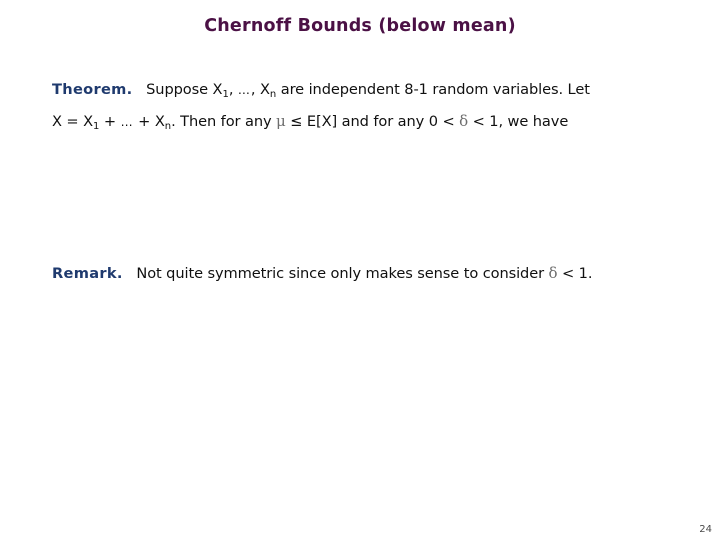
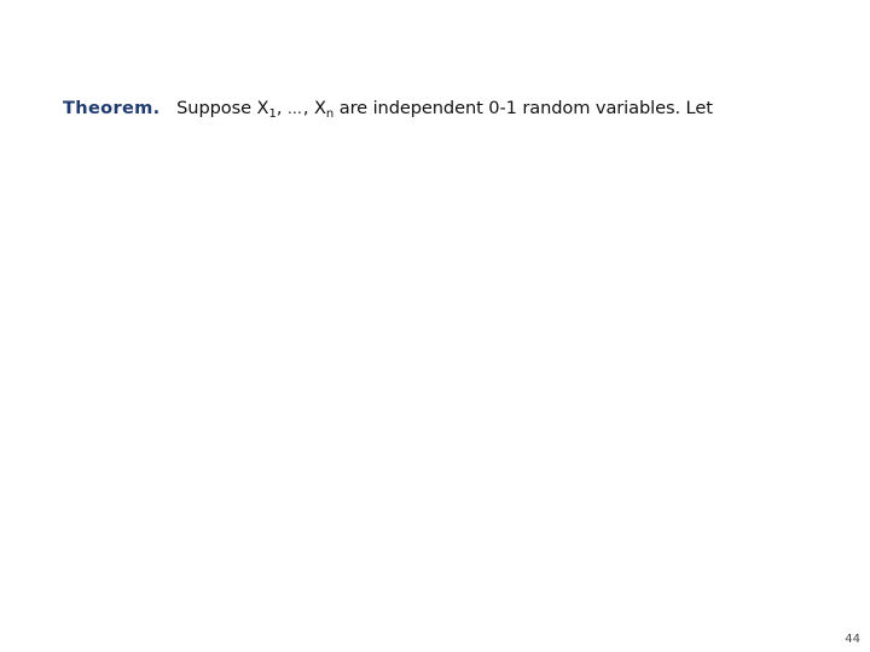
- Chernoff Bounds (below mean)
- Theorem. Suppose X1, …, Xn are independent 8-1 random variables. Let
+ Theorem. Suppose X1, …, Xn are independent 0-1 random variables. Let
- X = X1 + … + Xn. Then for any μ ≤ E[X] and for any 0 < δ < 1, we have
- Remark. Not quite symmetric since only makes sense to consider δ < 1.
- 24
+ 44
